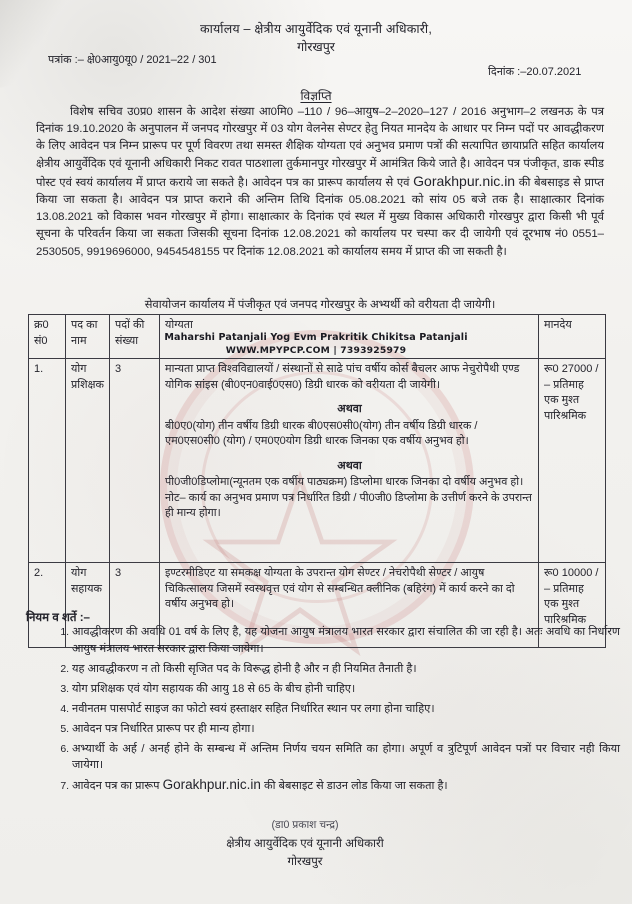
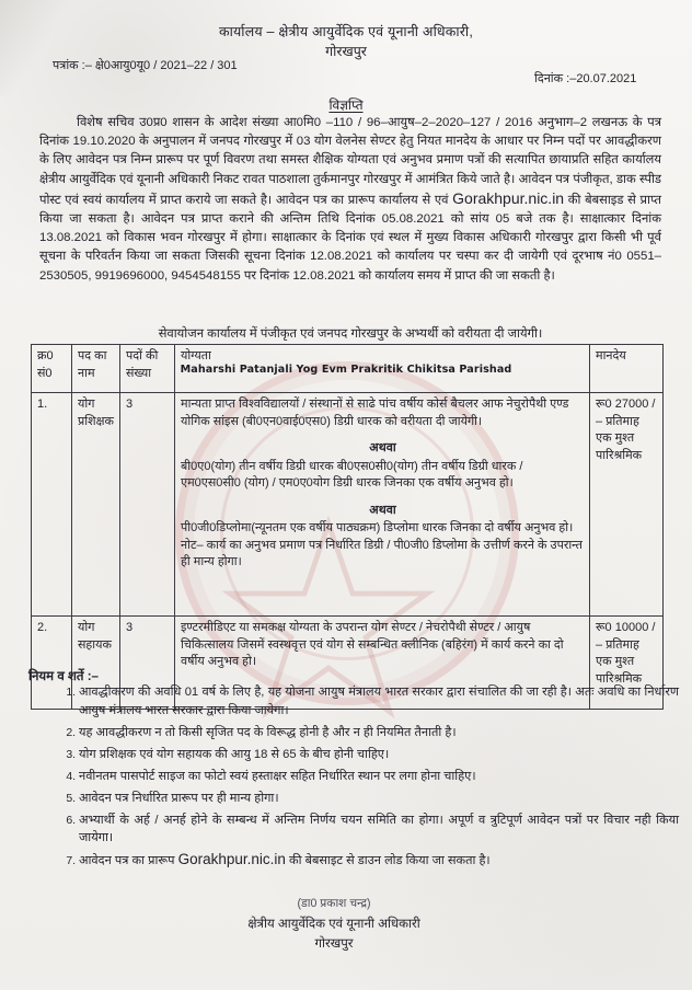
- Maharshi Patanjali Yog Evm Prakritik Chikitsa Patanjali
+ Maharshi Patanjali Yog Evm Prakritik Chikitsa Parishad
- WWW.MPYPCP.COM | 7393925979
